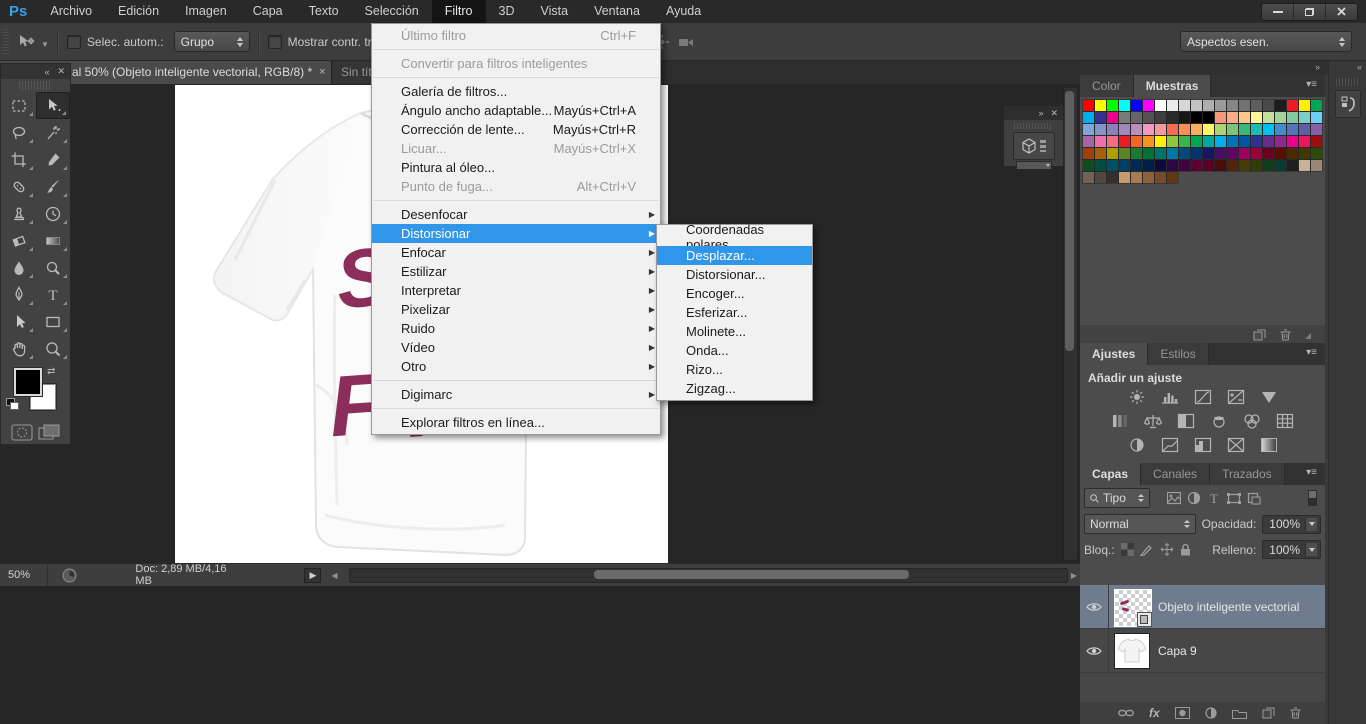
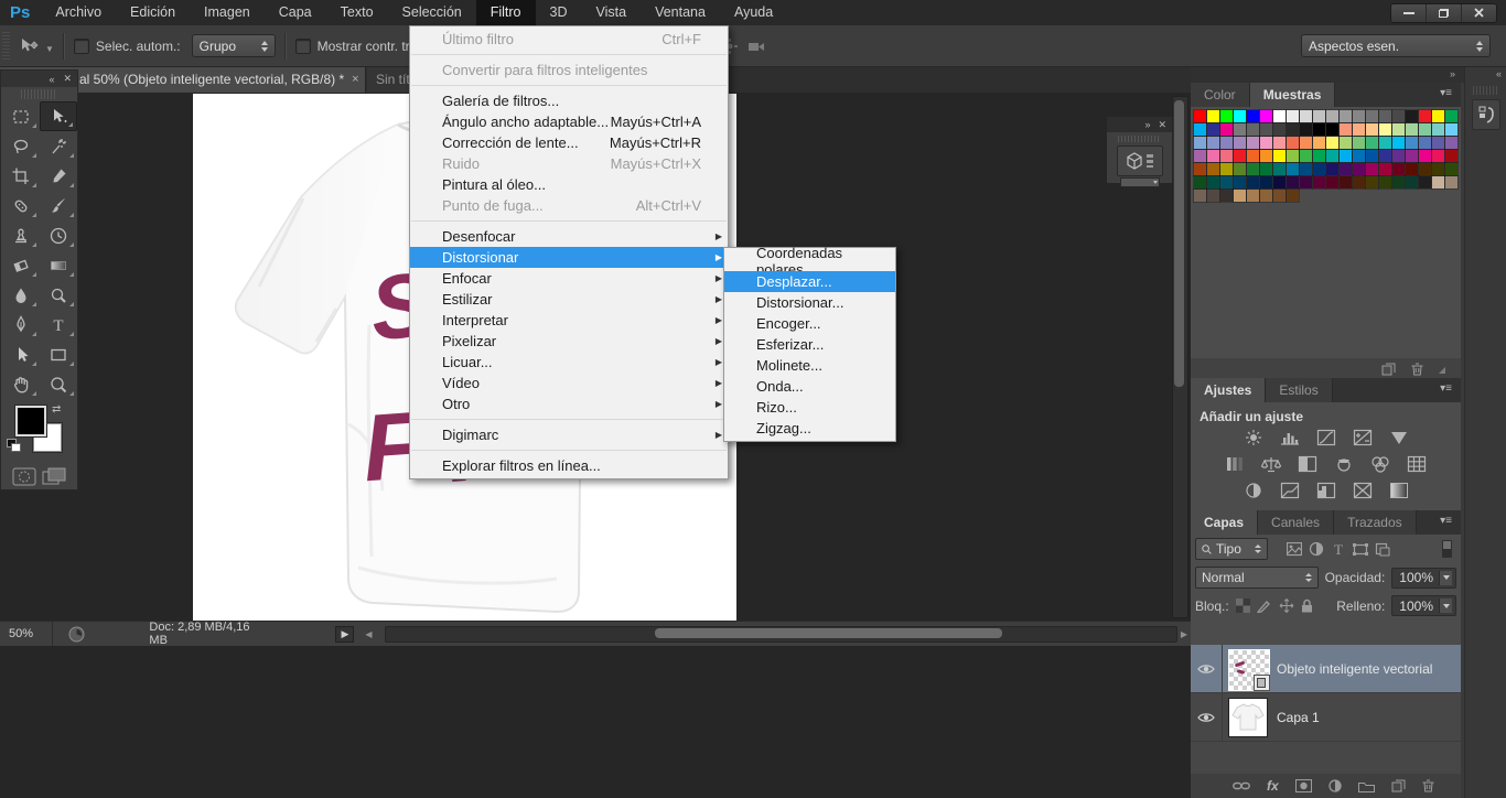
  Ps
  Archivo
  Edición
  Imagen
  Capa
  Texto
  Selección
  Filtro
  3D
  Vista
  Ventana
  Ayuda
  ▼
  Selec. autom.:
  Grupo
  Mostrar contr. tr
  Aspectos esen.
  al 50% (Objeto inteligente vectorial, RGB/8) *
  ×
  Sin tí
  «
  ✕
  T
  ⇄
  »
  ✕
  Último filtro
  Ctrl+F
  Convertir para filtros inteligentes
  Galería de filtros...
  Ángulo ancho adaptable...
  Mayús+Ctrl+A
  Corrección de lente...
  Mayús+Ctrl+R
- Licuar...
+ Ruido
  Mayús+Ctrl+X
  Pintura al óleo...
  Punto de fuga...
  Alt+Ctrl+V
  Desenfocar
  ▶
  Distorsionar
  ▶
  Enfocar
  ▶
  Estilizar
  ▶
  Interpretar
  ▶
  Pixelizar
  ▶
- Ruido
+ Licuar...
  ▶
  Vídeo
  ▶
  Otro
  ▶
  Digimarc
  ▶
  Explorar filtros en línea...
  Coordenadas polares...
  Desplazar...
  Distorsionar...
  Encoger...
  Esferizar...
  Molinete...
  Onda...
  Rizo...
  Zigzag...
  »
  Color
  Muestras
  ▾≡
  ◢
  Ajustes
  Estilos
  ▾≡
  Añadir un ajuste
  Capas
  Canales
  Trazados
  ▾≡
  Tipo
  T
  Normal
  Opacidad:
  100%
  Bloq.:
  Relleno:
  100%
  Objeto inteligente vectorial
- Capa 9
+ Capa 1
  fx
  «
  50%
  Doc: 2,89 MB/4,16 MB
  ▶
  ◀
  ▶
